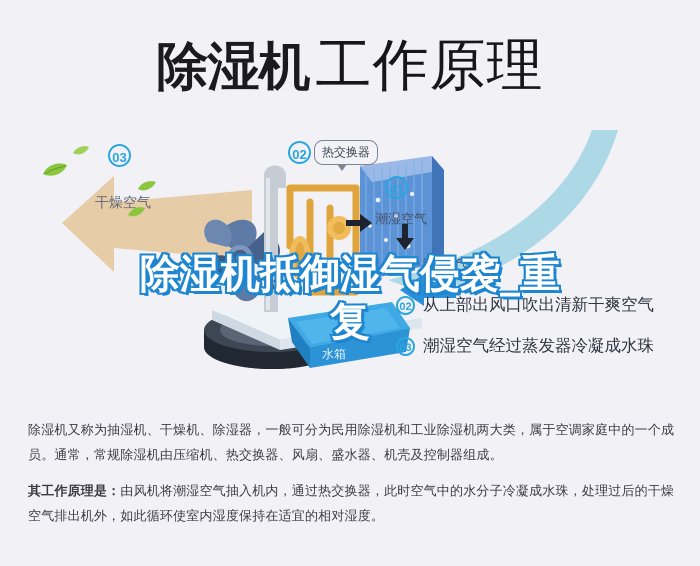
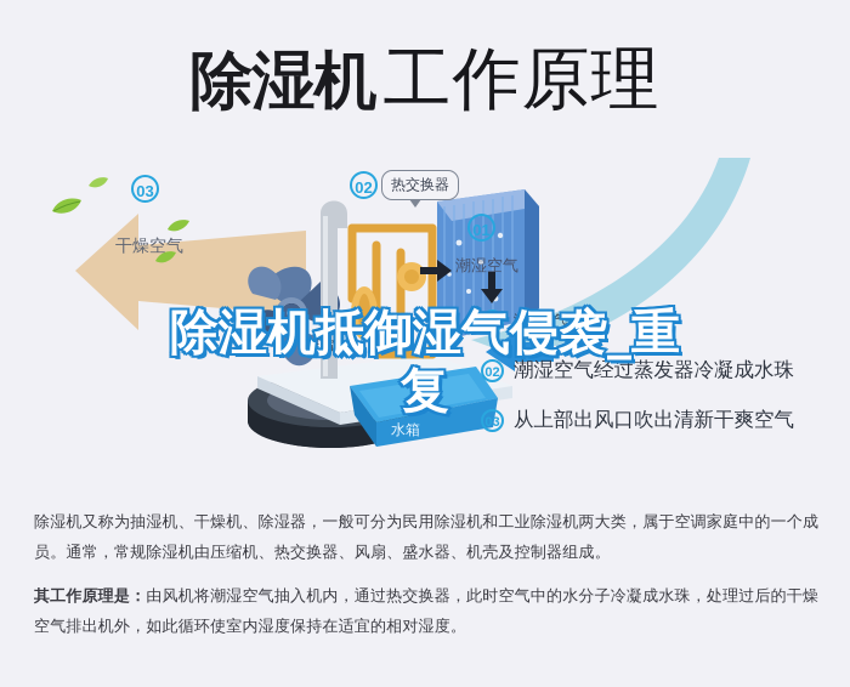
  除湿机工作原理
  03
  干燥空气
  02 热交换器
  01
  潮湿空气
  压缩机
  水箱
  01
  潮湿空气
  02
- 从上部出风口吹出清新干爽空气
+ 潮湿空气经过蒸发器冷凝成水珠
  03
- 潮湿空气经过蒸发器冷凝成水珠
+ 从上部出风口吹出清新干爽空气
  除湿机抵御湿气侵袭_重
  复
  除湿机又称为抽湿机、干燥机、除湿器，一般可分为民用除湿机和工业除湿机两大类，属于空调家庭中的一个成员。通常，常规除湿机由压缩机、热交换器、风扇、盛水器、机壳及控制器组成。
  其工作原理是：由风机将潮湿空气抽入机内，通过热交换器，此时空气中的水分子冷凝成水珠，处理过后的干燥空气排出机外，如此循环使室内湿度保持在适宜的相对湿度。
